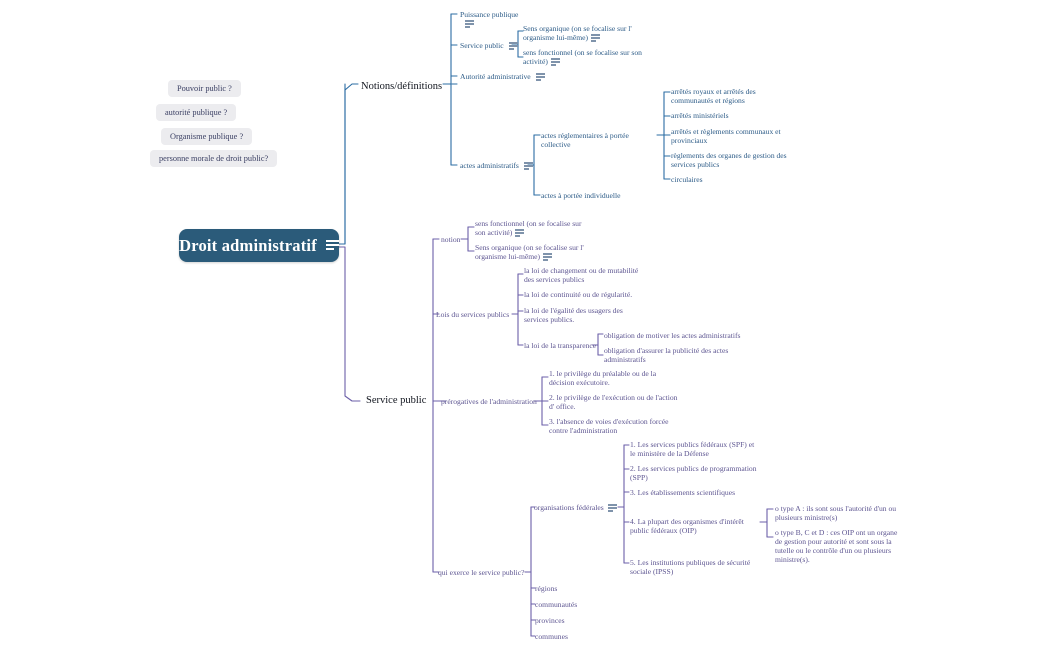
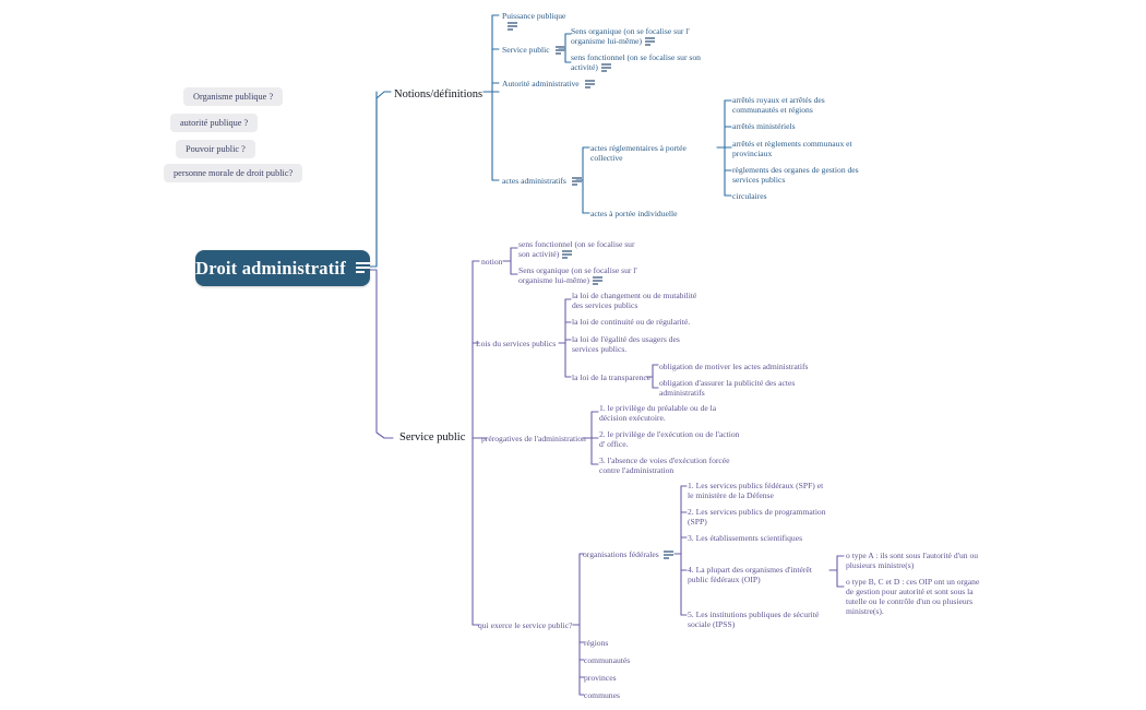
- Pouvoir public ?
+ Organisme publique ?
  autorité publique ?
- Organisme publique ?
+ Pouvoir public ?
  personne morale de droit public?
  Droit administratif
  Notions/définitions
  Service public
  Puissance publique
  Service public
  Sens organique (on se focalise sur l' organisme lui-même)
  sens fonctionnel (on se focalise sur son activité)
  Autorité administrative
  actes administratifs
  actes réglementaires à portée collective
  arrêtés royaux et arrêtés des communautés et régions
  arrêtés ministériels
  arrêtés et règlements communaux et provinciaux
  règlements des organes de gestion des services publics
  circulaires
  actes à portée individuelle
  notion
  sens fonctionnel (on se focalise sur son activité)
  Sens organique (on se focalise sur l' organisme lui-même)
  Lois du services publics
  la loi de changement ou de mutabilité des services publics
  la loi de continuité ou de régularité.
  la loi de l'égalité des usagers des services publics.
  la loi de la transparence
  obligation de motiver les actes administratifs
  obligation d'assurer la publicité des actes administratifs
  prérogatives de l'administration
  1. le privilège du préalable ou de la décision exécutoire.
  2. le privilège de l'exécution ou de l'action d' office.
  3. l'absence de voies d'exécution forcée contre l'administration
  qui exerce le service public?
  organisations fédérales
  1. Les services publics fédéraux (SPF) et le ministère de la Défense
  2. Les services publics de programmation (SPP)
  3. Les établissements scientifiques
  4. La plupart des organismes d'intérêt public fédéraux (OIP)
  o type A : ils sont sous l'autorité d'un ou plusieurs ministre(s)
  o type B, C et D : ces OIP ont un organe de gestion pour autorité et sont sous la tutelle ou le contrôle d'un ou plusieurs ministre(s).
  5. Les institutions publiques de sécurité sociale (IPSS)
  régions
  communautés
  provinces
  communes
